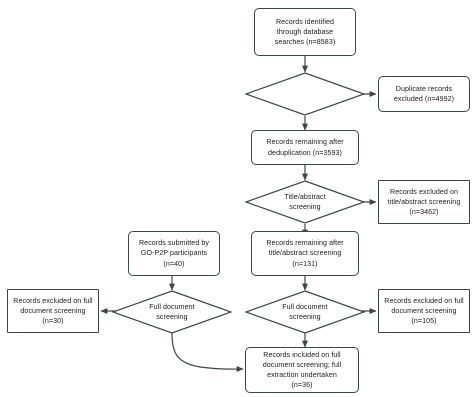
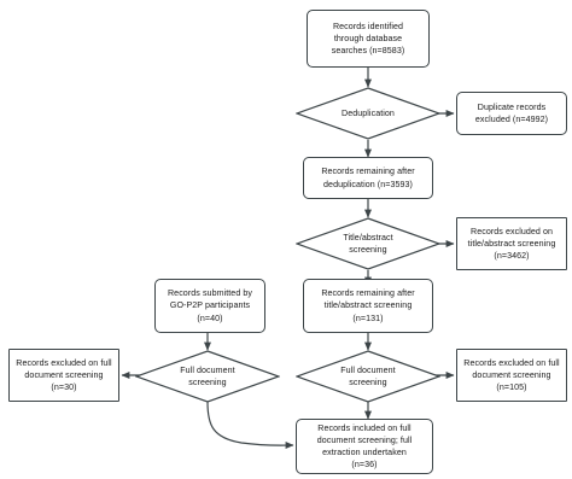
  Records identified
  through database
  searches (n=8583)
+ Deduplication
  Duplicate records
  excluded (n=4992)
  Records remaining after
  deduplication (n=3593)
  Title/abstract
  screening
  Records excluded on
  title/abstract screening
  (n=3462)
  Records submitted by
  GO-P2P participants
  (n=40)
  Records remaining after
  title/abstract screening
  (n=131)
  Full document
  screening
  Full document
  screening
  Records excluded on full
  document screening
  (n=30)
  Records excluded on full
  document screening
  (n=105)
  Records included on full
  document screening; full
  extraction undertaken
  (n=36)
